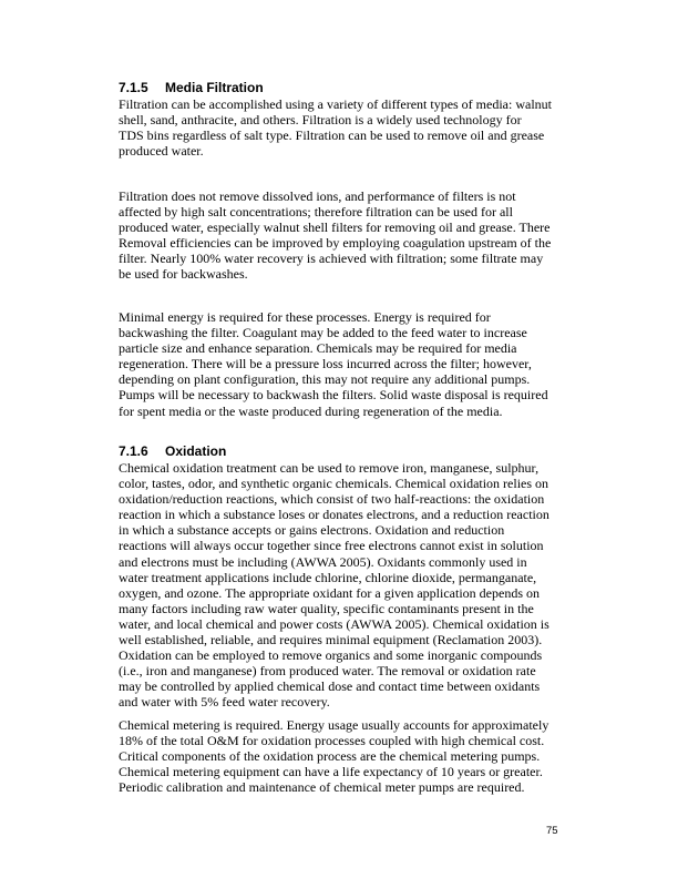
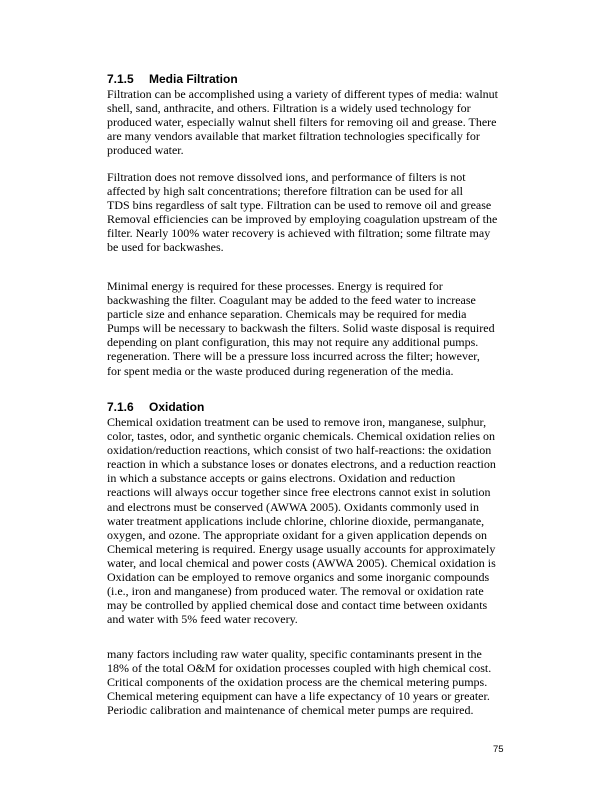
  7.1.5 Media Filtration
  Filtration can be accomplished using a variety of different types of media: walnut
  shell, sand, anthracite, and others. Filtration is a widely used technology for
- TDS bins regardless of salt type. Filtration can be used to remove oil and grease
+ produced water, especially walnut shell filters for removing oil and grease. There
+ are many vendors available that market filtration technologies specifically for
  produced water.
  Filtration does not remove dissolved ions, and performance of filters is not
  affected by high salt concentrations; therefore filtration can be used for all
- produced water, especially walnut shell filters for removing oil and grease. There
+ TDS bins regardless of salt type. Filtration can be used to remove oil and grease
  Removal efficiencies can be improved by employing coagulation upstream of the
  filter. Nearly 100% water recovery is achieved with filtration; some filtrate may
  be used for backwashes.
  Minimal energy is required for these processes. Energy is required for
  backwashing the filter. Coagulant may be added to the feed water to increase
  particle size and enhance separation. Chemicals may be required for media
- regeneration. There will be a pressure loss incurred across the filter; however,
+ Pumps will be necessary to backwash the filters. Solid waste disposal is required
  depending on plant configuration, this may not require any additional pumps.
- Pumps will be necessary to backwash the filters. Solid waste disposal is required
+ regeneration. There will be a pressure loss incurred across the filter; however,
  for spent media or the waste produced during regeneration of the media.
  7.1.6 Oxidation
  Chemical oxidation treatment can be used to remove iron, manganese, sulphur,
  color, tastes, odor, and synthetic organic chemicals. Chemical oxidation relies on
  oxidation/reduction reactions, which consist of two half-reactions: the oxidation
  reaction in which a substance loses or donates electrons, and a reduction reaction
  in which a substance accepts or gains electrons. Oxidation and reduction
  reactions will always occur together since free electrons cannot exist in solution
- and electrons must be including (AWWA 2005). Oxidants commonly used in
+ and electrons must be conserved (AWWA 2005). Oxidants commonly used in
  water treatment applications include chlorine, chlorine dioxide, permanganate,
  oxygen, and ozone. The appropriate oxidant for a given application depends on
- many factors including raw water quality, specific contaminants present in the
+ Chemical metering is required. Energy usage usually accounts for approximately
  water, and local chemical and power costs (AWWA 2005). Chemical oxidation is
- well established, reliable, and requires minimal equipment (Reclamation 2003).
  Oxidation can be employed to remove organics and some inorganic compounds
  (i.e., iron and manganese) from produced water. The removal or oxidation rate
  may be controlled by applied chemical dose and contact time between oxidants
  and water with 5% feed water recovery.
- Chemical metering is required. Energy usage usually accounts for approximately
+ many factors including raw water quality, specific contaminants present in the
  18% of the total O&M for oxidation processes coupled with high chemical cost.
  Critical components of the oxidation process are the chemical metering pumps.
  Chemical metering equipment can have a life expectancy of 10 years or greater.
  Periodic calibration and maintenance of chemical meter pumps are required.
  75
